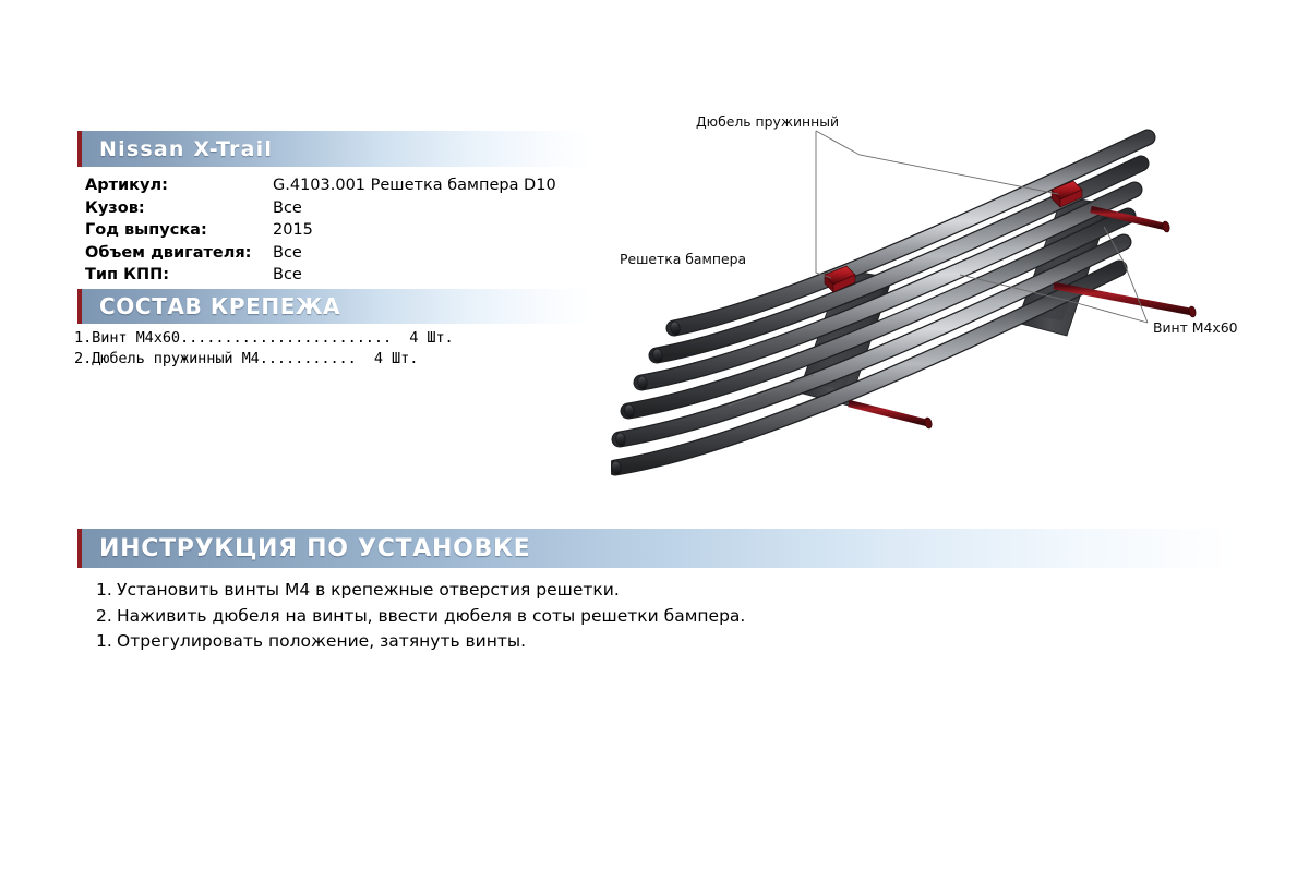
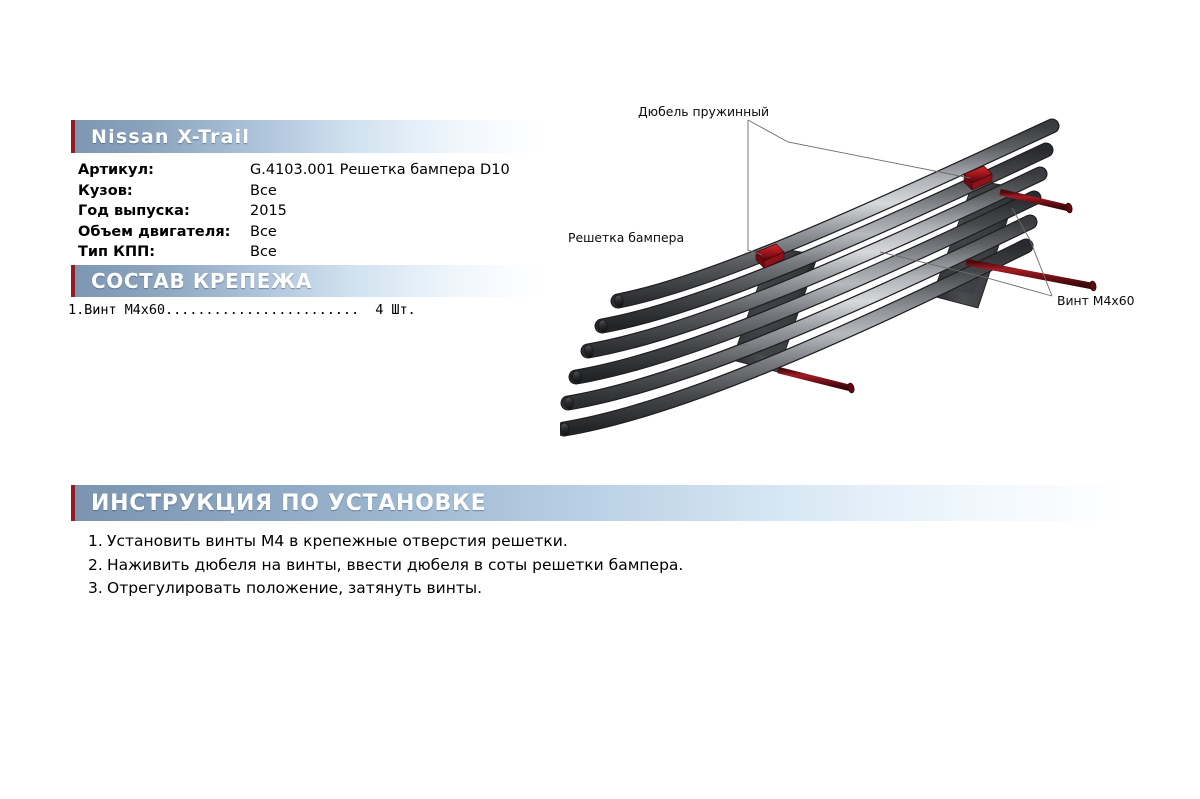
  Nissan X-Trail
  Артикул:
  G.4103.001 Решетка бампера D10
  Кузов:
  Все
  Год выпуска:
  2015
  Объем двигателя:
  Все
  Тип КПП:
  Все
  СОСТАВ КРЕПЕЖА
  1.Винт М4х60........................ 4 Шт.
- 2.Дюбель пружинный М4........... 4 Шт.
  ИНСТРУКЦИЯ ПО УСТАНОВКЕ
  1. Установить винты М4 в крепежные отверстия решетки.
  2. Наживить дюбеля на винты, ввести дюбеля в соты решетки бампера.
- 1. Отрегулировать положение, затянуть винты.
+ 3. Отрегулировать положение, затянуть винты.
  Дюбель пружинный
  Решетка бампера
  Винт M4x60
